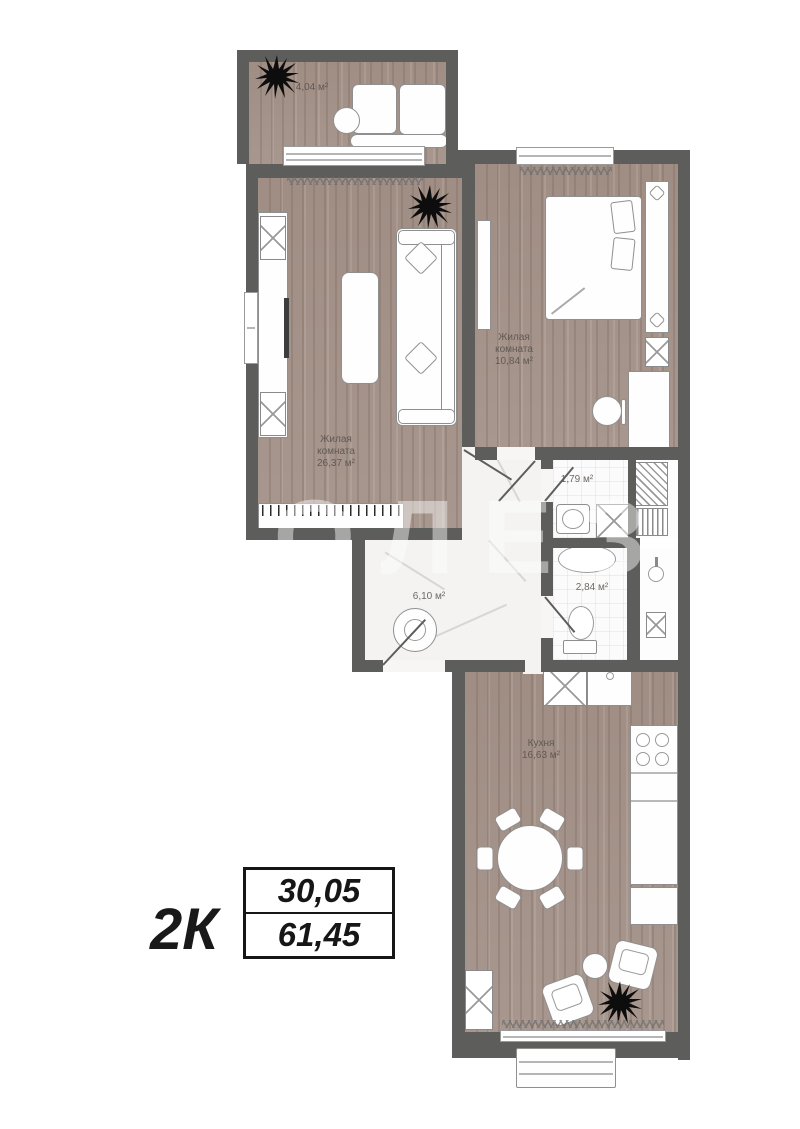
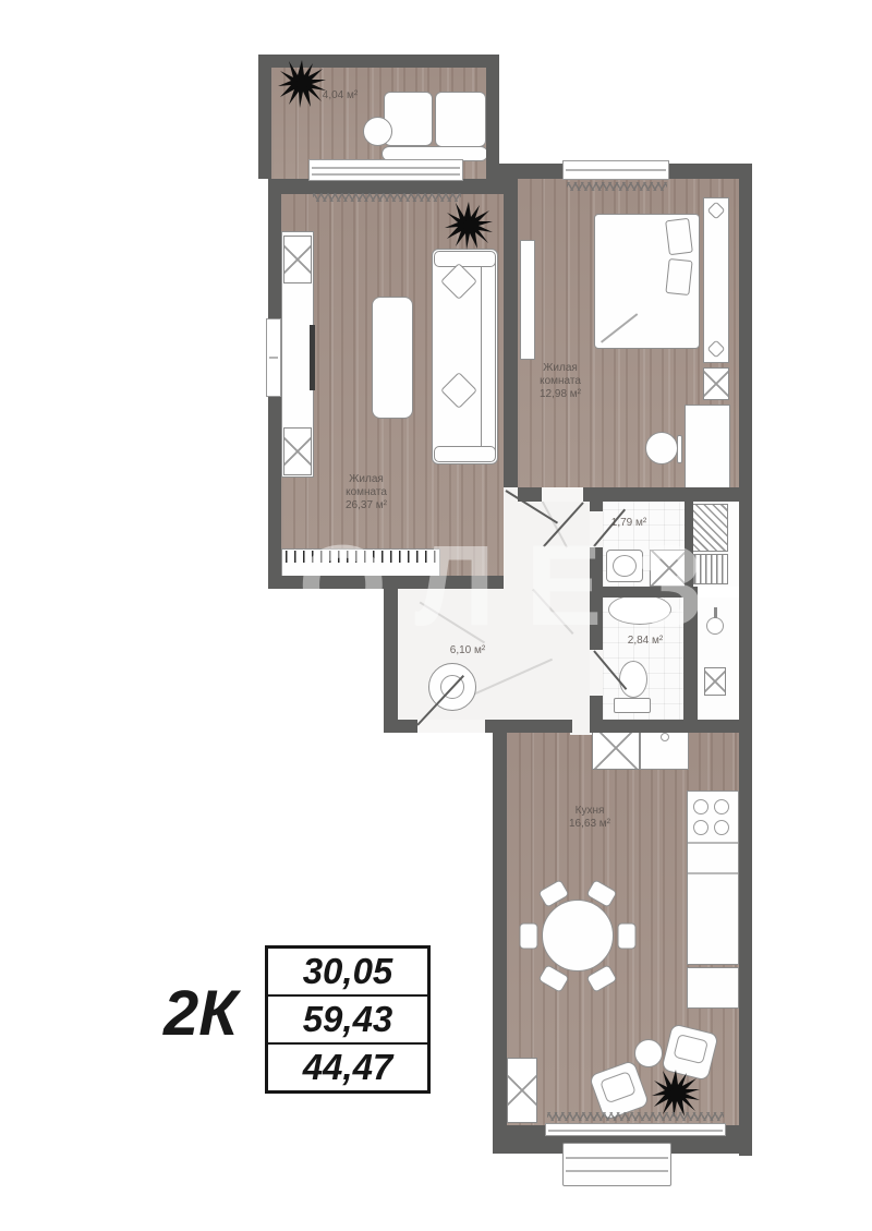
  4,04 м²
  Жилая комната
  26,37 м²
  Жилая комната
- 10,84 м²
+ 12,98 м²
  1,79 м²
  2,84 м²
  6,10 м²
  Кухня
  16,63 м²
  ПОЛЕЗ
  2К
  30,05
+ 59,43
- 61,45
+ 44,47
